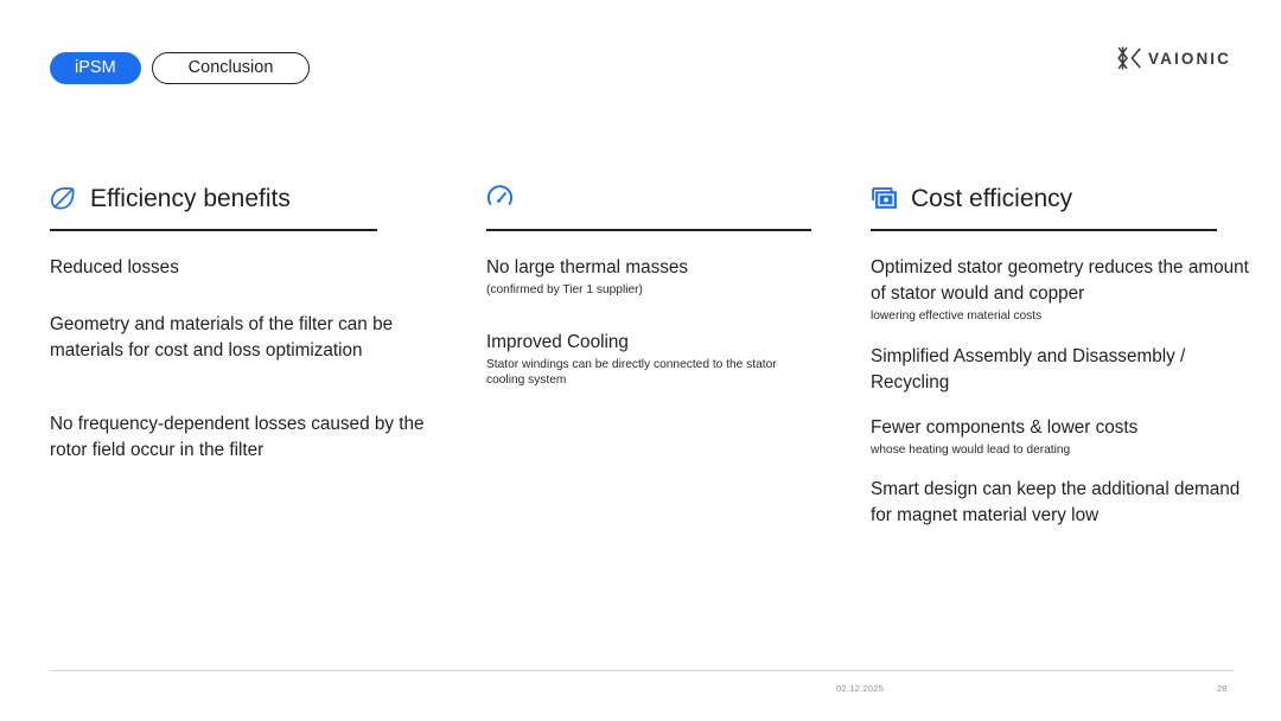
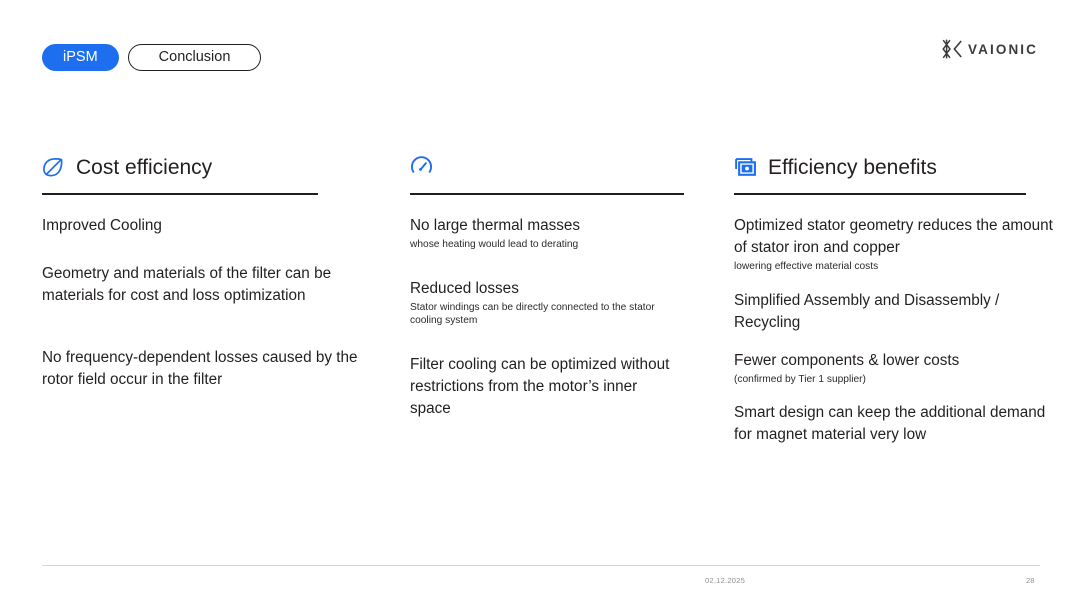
  iPSM
  Conclusion
  VAIONIC
- Efficiency benefits
+ Cost efficiency
- Reduced losses
+ Improved Cooling
  Geometry and materials of the filter can be materials for cost and loss optimization
  No frequency-dependent losses caused by the rotor field occur in the filter
  No large thermal masses
- (confirmed by Tier 1 supplier)
+ whose heating would lead to derating
- Improved Cooling
+ Reduced losses
  Stator windings can be directly connected to the stator cooling system
+ Filter cooling can be optimized without restrictions from the motor’s inner space
- Cost efficiency
+ Efficiency benefits
- Optimized stator geometry reduces the amount of stator would and copper
+ Optimized stator geometry reduces the amount of stator iron and copper
  lowering effective material costs
  Simplified Assembly and Disassembly / Recycling
  Fewer components & lower costs
- whose heating would lead to derating
+ (confirmed by Tier 1 supplier)
  Smart design can keep the additional demand for magnet material very low
  02.12.2025
  28
